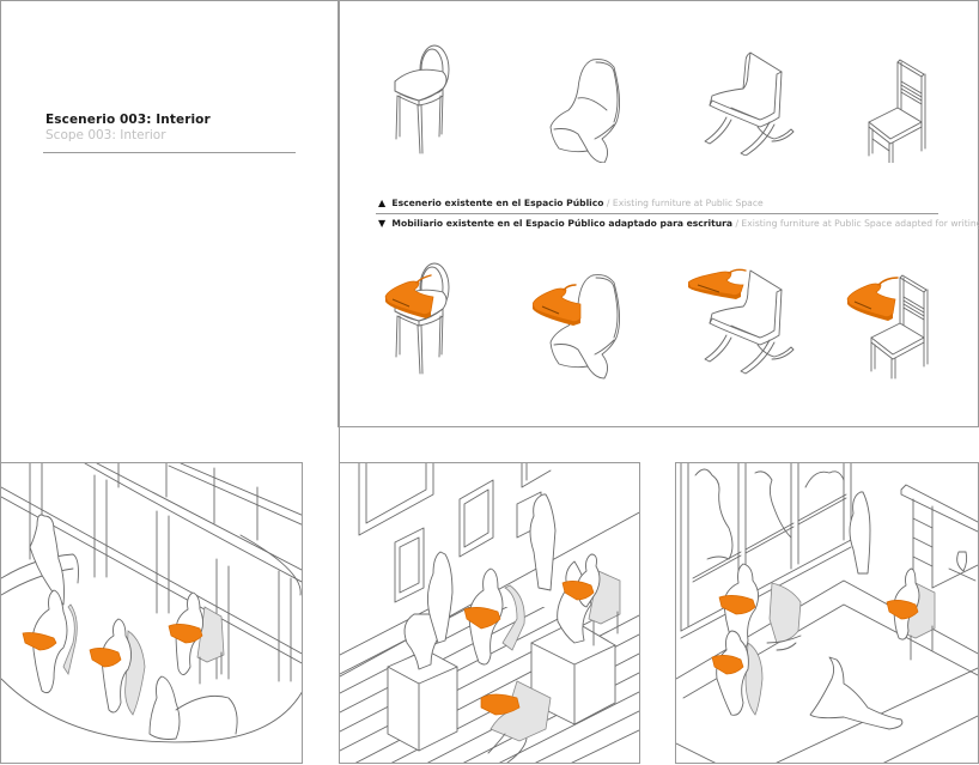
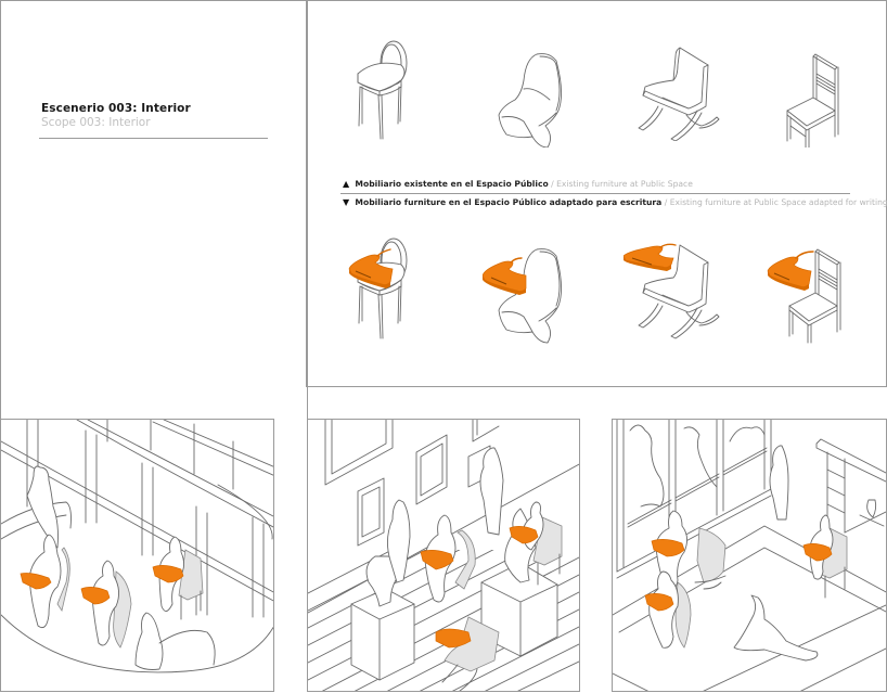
  Escenerio 003: Interior
  Scope 003: Interior
- ▲ Escenerio existente en el Espacio Público / Existing furniture at Public Space
+ ▲ Mobiliario existente en el Espacio Público / Existing furniture at Public Space
- ▼ Mobiliario existente en el Espacio Público adaptado para escritura / Existing furniture at Public Space adapted for writin
+ ▼ Mobiliario furniture en el Espacio Público adaptado para escritura / Existing furniture at Public Space adapted for writing
